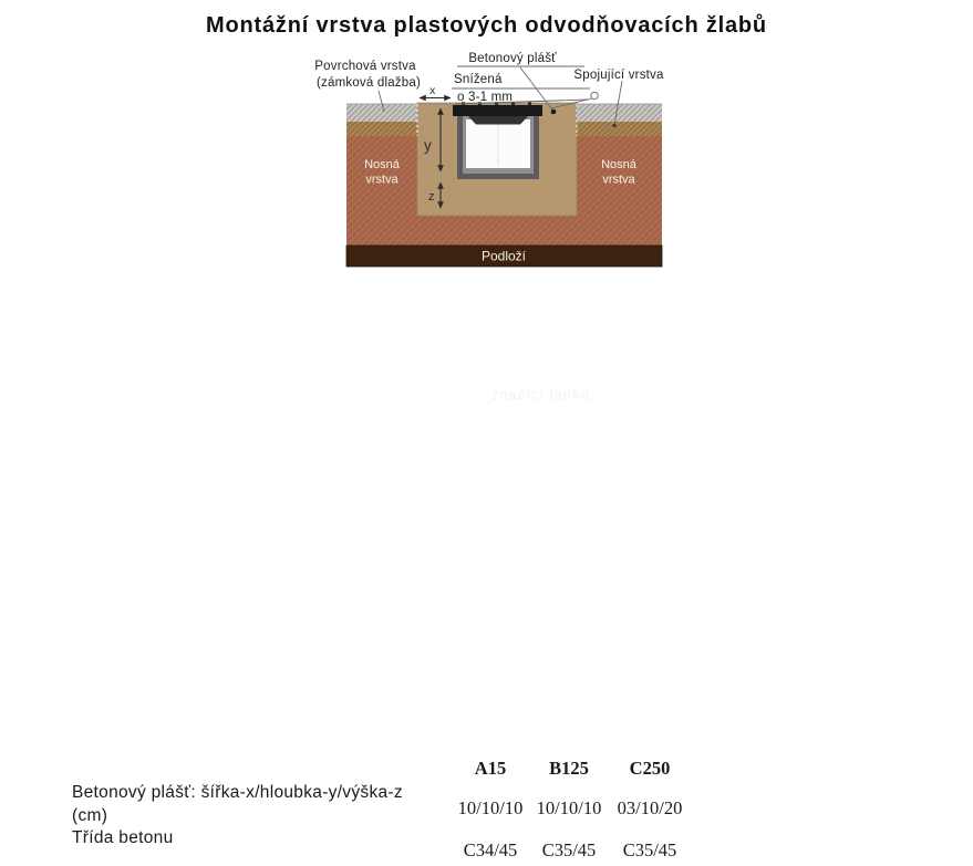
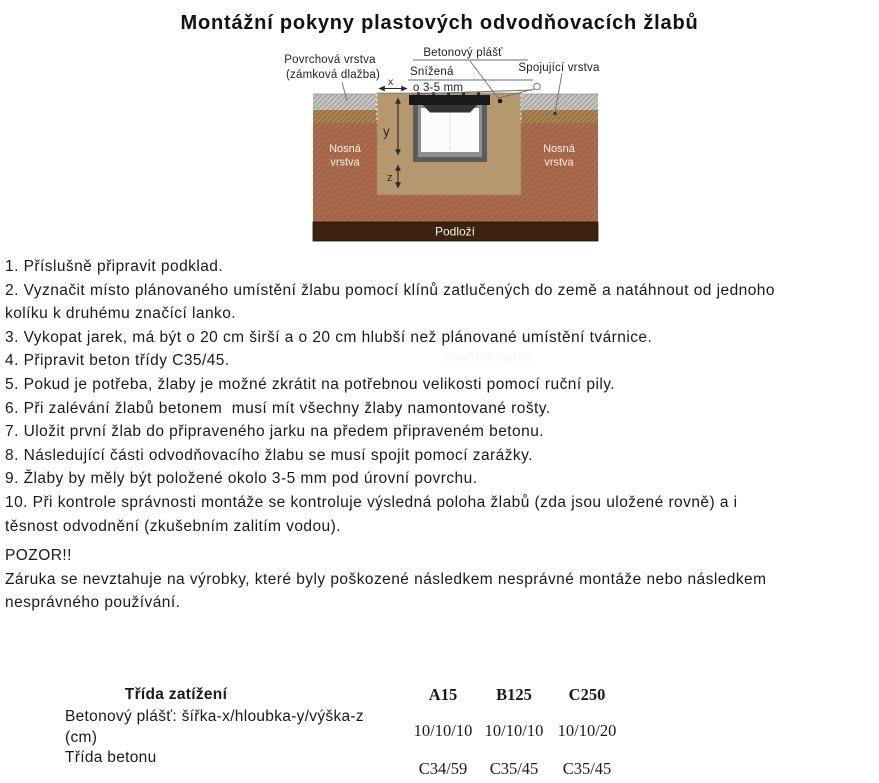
- Montážní vrstva plastových odvodňovacích žlabů
+ Montážní pokyny plastových odvodňovacích žlabů
  x
  y
  z
  Povrchová vrstva
  (zámková dlažba)
  Betonový plášť
  Snížená
- o 3-1 mm
+ o 3-5 mm
  Spojující vrstva
  Nosná
  vrstva
  Nosná
  vrstva
  Podloží
+ 1. Příslušně připravit podklad.
+ 2. Vyznačit místo plánovaného umístění žlabu pomocí klínů zatlučených do země a natáhnout od jednoho
+ kolíku k druhému značící lanko.
+ 3. Vykopat jarek, má být o 20 cm širší a o 20 cm hlubší než plánované umístění tvárnice.
+ 4. Připravit beton třídy C35/45.
+ 5. Pokud je potřeba, žlaby je možné zkrátit na potřebnou velikosti pomocí ruční pily.
+ 6. Při zalévání žlabů betonem musí mít všechny žlaby namontované rošty.
+ 7. Uložit první žlab do připraveného jarku na předem připraveném betonu.
+ 8. Následující části odvodňovacího žlabu se musí spojit pomocí zarážky.
+ 9. Žlaby by měly být položené okolo 3-5 mm pod úrovní povrchu.
+ 10. Při kontrole správnosti montáže se kontroluje výsledná poloha žlabů (zda jsou uložené rovně) a i
+ těsnost odvodnění (zkušebním zalitím vodou).
+ POZOR!!
+ Záruka se nevztahuje na výrobky, které byly poškozené následkem nesprávné montáže nebo následkem
+ nesprávného používání.
+ Třída zatížení
  A15
  B125
  C250
  Betonový plášť: šířka-x/hloubka-y/výška-z
  (cm)
  10/10/10
  10/10/10
- 03/10/20
+ 10/10/20
  Třída betonu
- C34/45
+ C34/59
  C35/45
  C35/45
